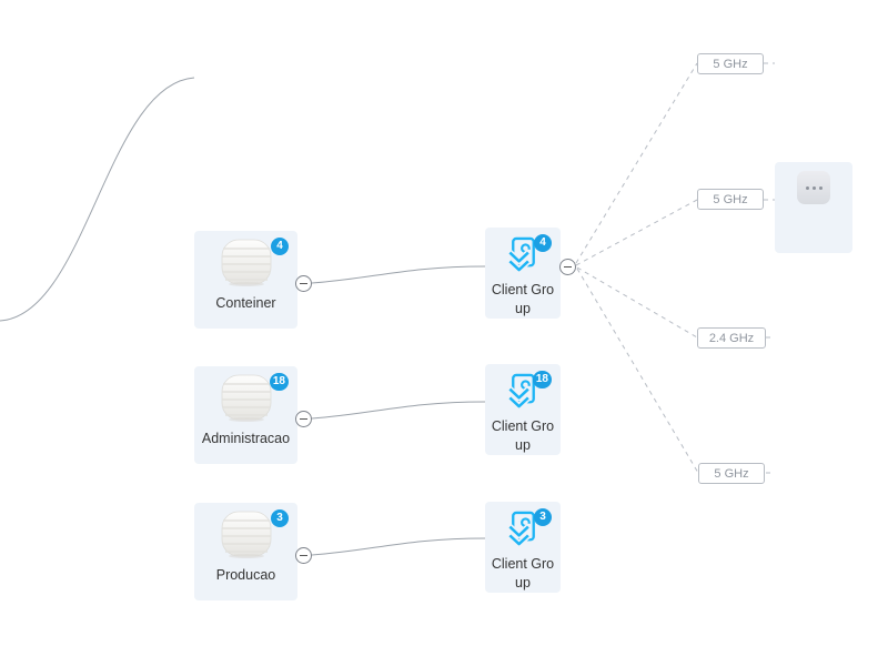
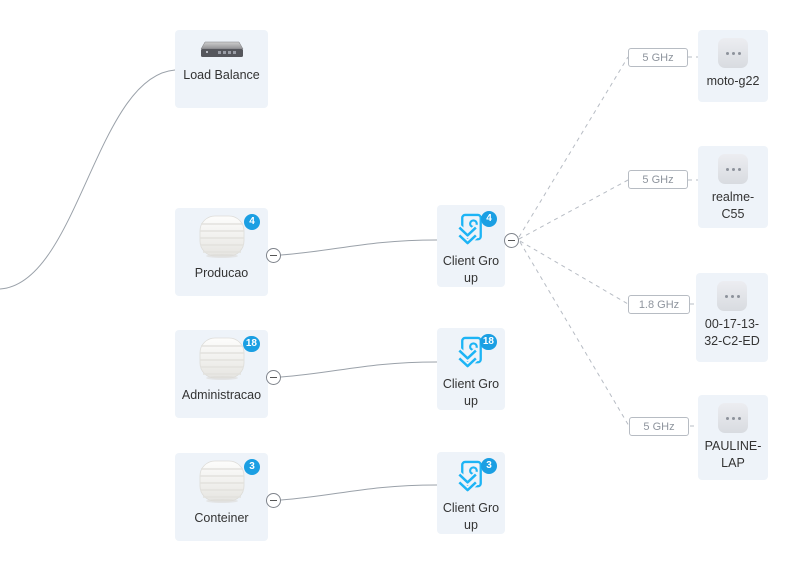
+ Load Balance
  4
- Conteiner
+ Producao
  18
  Administracao
  3
- Producao
+ Conteiner
  4
  Client Group
  18
  Client Group
  3
  Client Group
+ moto-g22
+ realme-C55
+ 00-17-13-32-C2-ED
+ PAULINE-LAP
  5 GHz
  5 GHz
- 2.4 GHz
+ 1.8 GHz
  5 GHz
